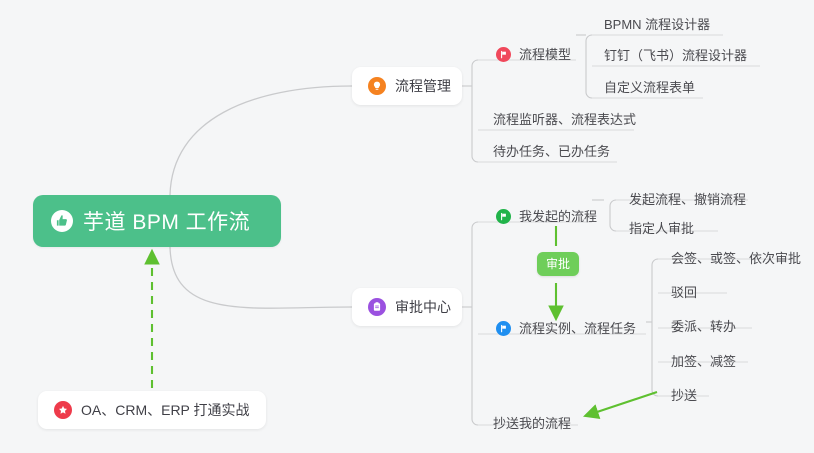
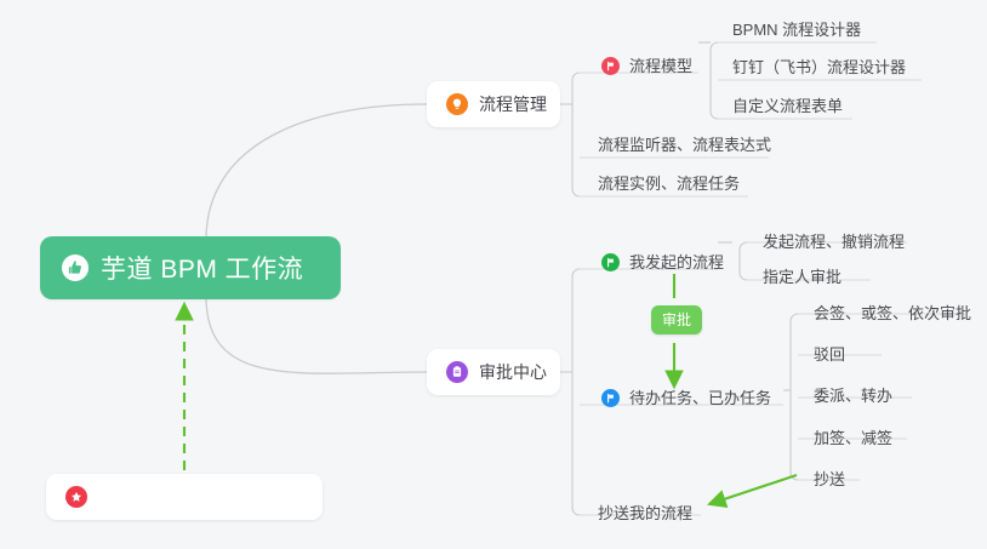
  芋道 BPM 工作流
  流程管理
  流程模型
  BPMN 流程设计器
  钉钉（飞书）流程设计器
  自定义流程表单
  流程监听器、流程表达式
- 待办任务、已办任务
+ 流程实例、流程任务
  审批中心
  我发起的流程
  发起流程、撤销流程
  指定人审批
  审批
- 流程实例、流程任务
+ 待办任务、已办任务
  会签、或签、依次审批
  驳回
  委派、转办
  加签、减签
  抄送
  抄送我的流程
- OA、CRM、ERP 打通实战
